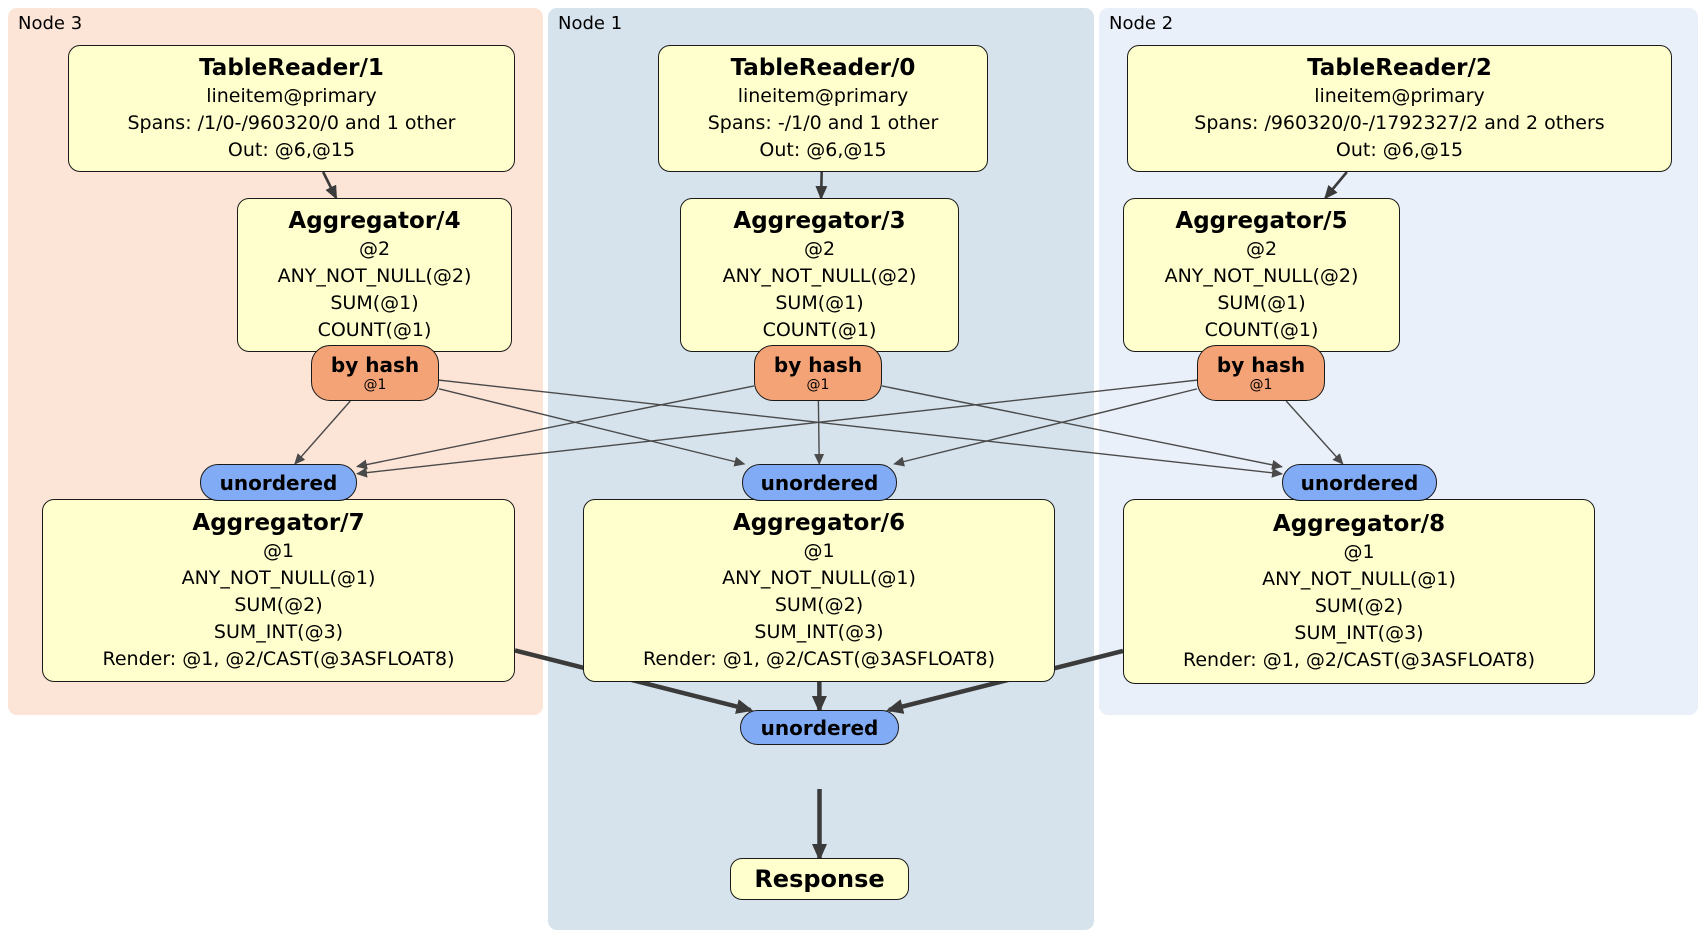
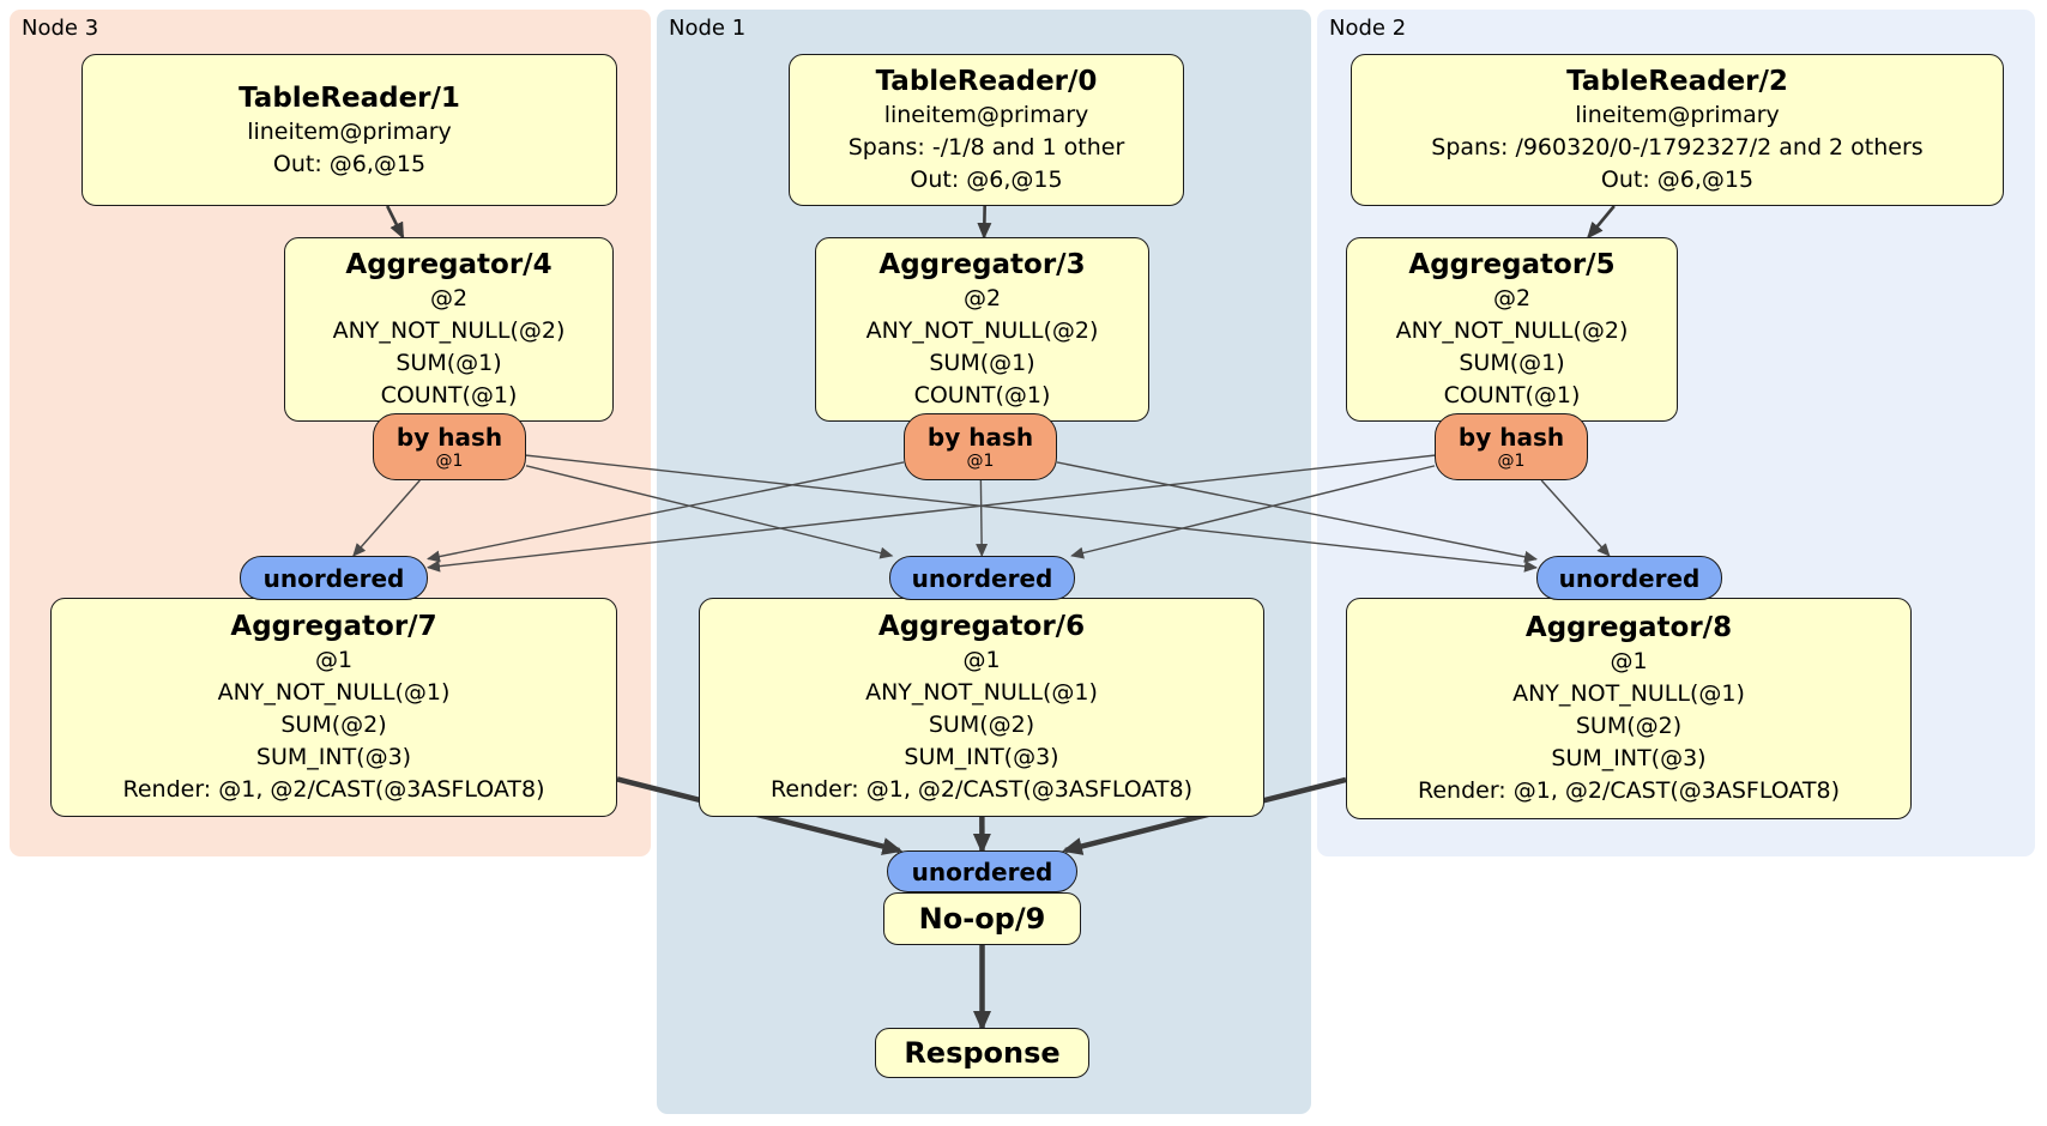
  Node 3
  Node 1
  Node 2
  TableReader/1
  lineitem@primary
- Spans: /1/0-/960320/0 and 1 other
  Out: @6,@15
  TableReader/0
  lineitem@primary
- Spans: -/1/0 and 1 other
+ Spans: -/1/8 and 1 other
  Out: @6,@15
  TableReader/2
  lineitem@primary
  Spans: /960320/0-/1792327/2 and 2 others
  Out: @6,@15
  Aggregator/4
  @2
  ANY_NOT_NULL(@2)
  SUM(@1)
  COUNT(@1)
  Aggregator/3
  @2
  ANY_NOT_NULL(@2)
  SUM(@1)
  COUNT(@1)
  Aggregator/5
  @2
  ANY_NOT_NULL(@2)
  SUM(@1)
  COUNT(@1)
  by hash
  @1
  by hash
  @1
  by hash
  @1
  unordered
  unordered
  unordered
  Aggregator/7
  @1
  ANY_NOT_NULL(@1)
  SUM(@2)
  SUM_INT(@3)
  Render: @1, @2/CAST(@3ASFLOAT8)
  Aggregator/6
  @1
  ANY_NOT_NULL(@1)
  SUM(@2)
  SUM_INT(@3)
  Render: @1, @2/CAST(@3ASFLOAT8)
  Aggregator/8
  @1
  ANY_NOT_NULL(@1)
  SUM(@2)
  SUM_INT(@3)
  Render: @1, @2/CAST(@3ASFLOAT8)
  unordered
+ No-op/9
  Response
